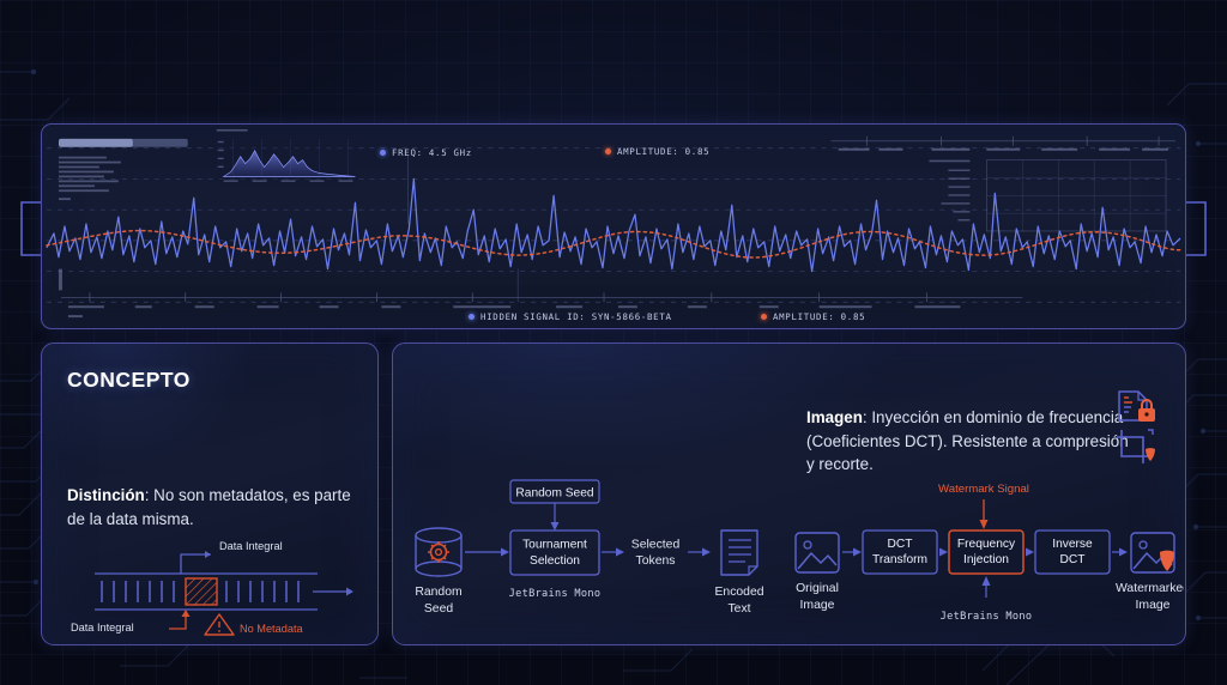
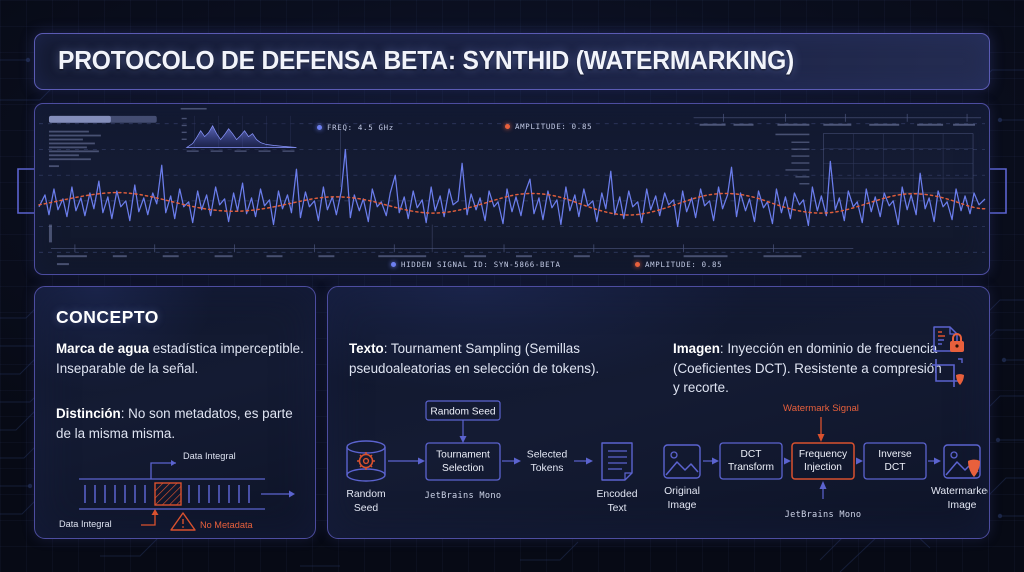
+ PROTOCOLO DE DEFENSA BETA: SYNTHID (WATERMARKING)
  FREQ: 4.5 GHz
  AMPLITUDE: 0.85
  HIDDEN SIGNAL ID: SYN-5866-BETA
  AMPLITUDE: 0.85
  CONCEPTO
+ Marca de agua estadística imperceptible. Inseparable de la señal.
- Distinción: No son metadatos, es parte de la data misma.
+ Distinción: No son metadatos, es parte de la misma misma.
  Data Integral
  Data Integral
  No Metadata
+ Texto: Tournament Sampling (Semillas pseudoaleatorias en selección de tokens).
  Imagen: Inyección en dominio de frecuenci (Coeficientes DCT). Resistente a compresión y recorte.
  Random Seed
  Random
  Seed
  Tournament
  Selection
  JetBrains Mono
  Selected
  Tokens
  Encoded
  Text
  Watermark Signal
  Original
  Image
  DCT
  Transform
  Frequency
  Injection
  JetBrains Mono
  Inverse
  DCT
  Watermarke
  Image
